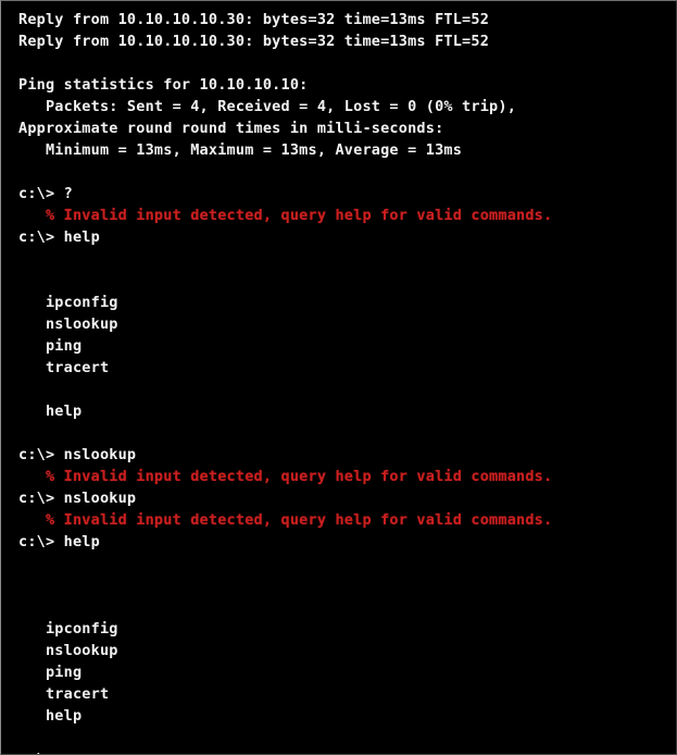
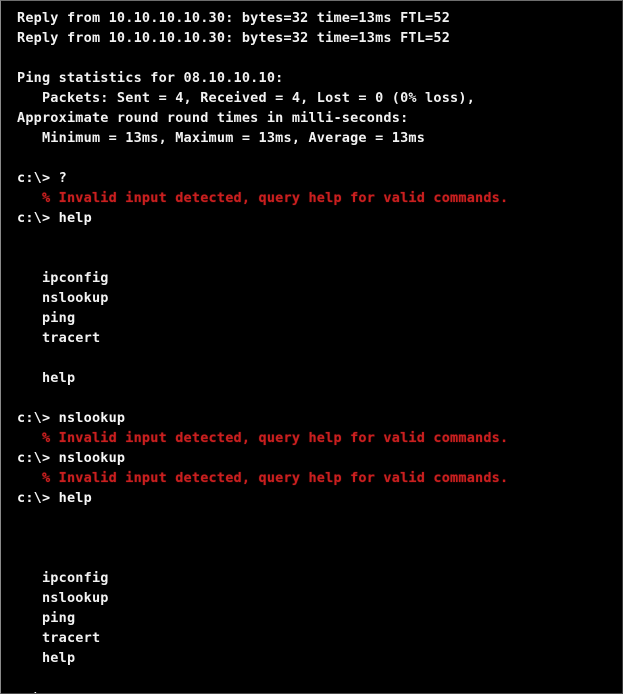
  Reply from 10.10.10.10.30: bytes=32 time=13ms FTL=52
  Reply from 10.10.10.10.30: bytes=32 time=13ms FTL=52
- Ping statistics for 10.10.10.10:
+ Ping statistics for 08.10.10.10:
- Packets: Sent = 4, Received = 4, Lost = 0 (0% trip),
+ Packets: Sent = 4, Received = 4, Lost = 0 (0% loss),
  Approximate round round times in milli-seconds:
  Minimum = 13ms, Maximum = 13ms, Average = 13ms
  c:\> ?
  % Invalid input detected, query help for valid commands.
  c:\> help
  ipconfig
  nslookup
  ping
  tracert
  help
  c:\> nslookup
  % Invalid input detected, query help for valid commands.
  c:\> nslookup
  % Invalid input detected, query help for valid commands.
  c:\> help
  ipconfig
  nslookup
  ping
  tracert
  help
